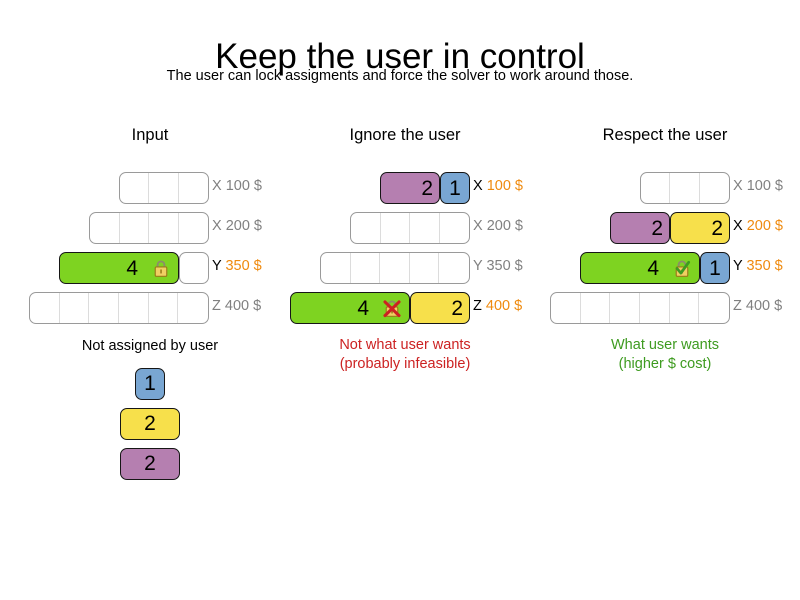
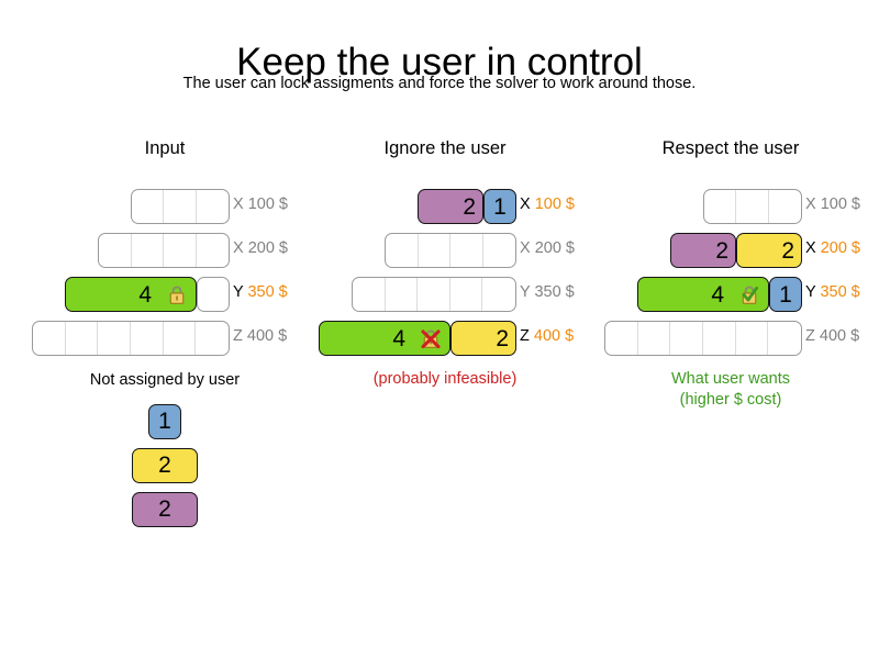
  Keep the user in control
  The user can lock assigments and force the solver to work around those.
  Input
  X 100 $
  X 200 $
  4
  Y 350 $
  Z 400 $
  Not assigned by user
  1
  2
  2
  Ignore the user
  2
  1
  X 100 $
  X 200 $
  Y 350 $
  4
  2
  Z 400 $
- Not what user wants
  (probably infeasible)
  Respect the user
  X 100 $
  2
  2
  X 200 $
  4
  1
  Y 350 $
  Z 400 $
  What user wants
  (higher $ cost)
